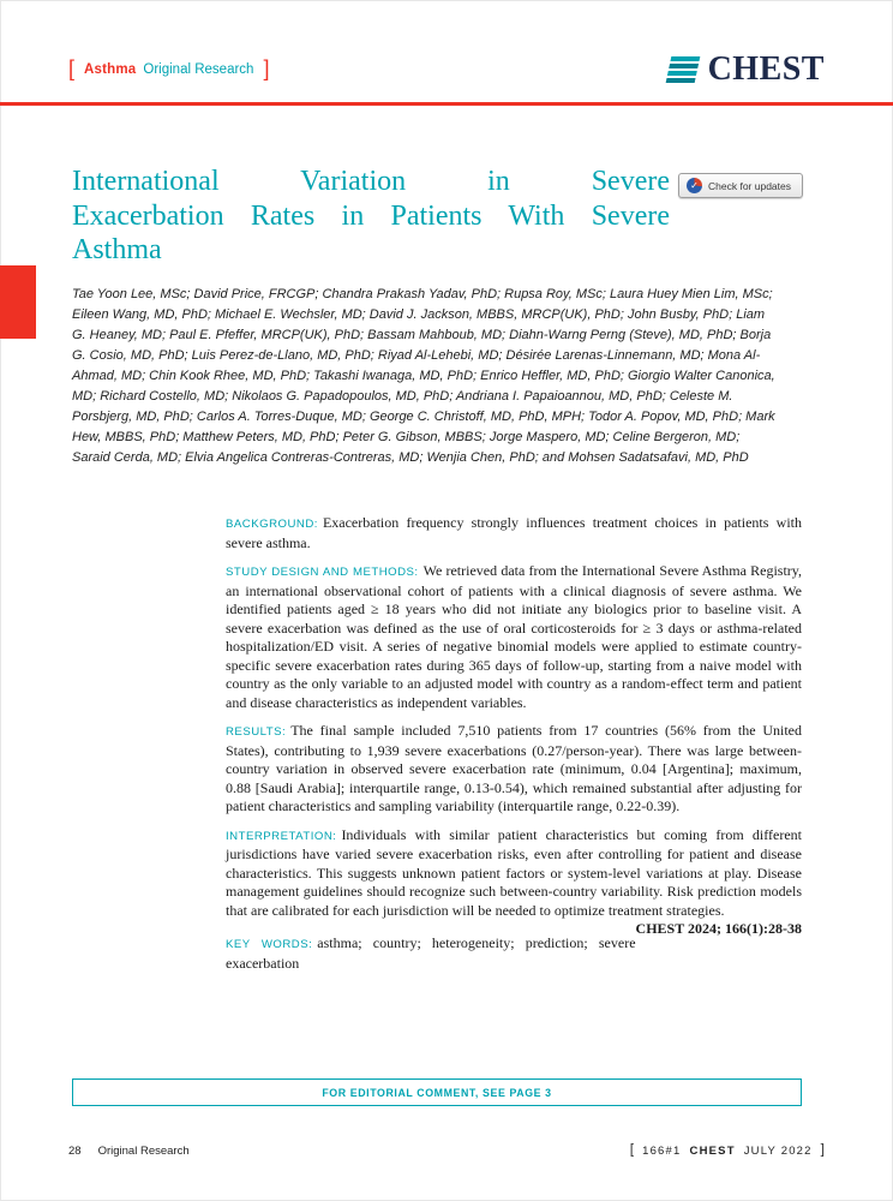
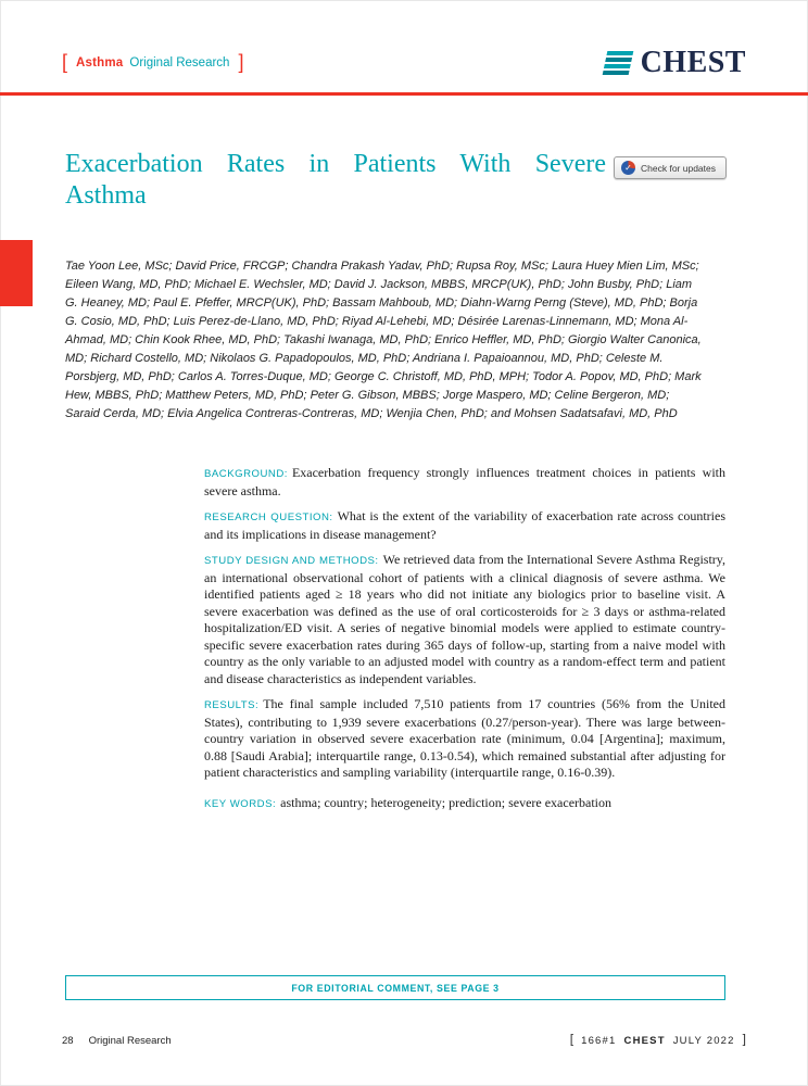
  [
  Asthma
  Original Research
  ]
  CHEST
- International Variation in Severe
  Exacerbation Rates in Patients With Severe
  Asthma
  Check for updates
  Tae Yoon Lee, MSc; David Price, FRCGP; Chandra Prakash Yadav, PhD; Rupsa Roy, MSc; Laura Huey Mien Lim, MSc; Eileen Wang, MD, PhD; Michael E. Wechsler, MD; David J. Jackson, MBBS, MRCP(UK), PhD; John Busby, PhD; Liam G. Heaney, MD; Paul E. Pfeffer, MRCP(UK), PhD; Bassam Mahboub, MD; Diahn-Warng Perng (Steve), MD, PhD; Borja G. Cosio, MD, PhD; Luis Perez-de-Llano, MD, PhD; Riyad Al-Lehebi, MD; Désirée Larenas-Linnemann, MD; Mona Al-Ahmad, MD; Chin Kook Rhee, MD, PhD; Takashi Iwanaga, MD, PhD; Enrico Heffler, MD, PhD; Giorgio Walter Canonica, MD; Richard Costello, MD; Nikolaos G. Papadopoulos, MD, PhD; Andriana I. Papaioannou, MD, PhD; Celeste M. Porsbjerg, MD, PhD; Carlos A. Torres-Duque, MD; George C. Christoff, MD, PhD, MPH; Todor A. Popov, MD, PhD; Mark Hew, MBBS, PhD; Matthew Peters, MD, PhD; Peter G. Gibson, MBBS; Jorge Maspero, MD; Celine Bergeron, MD; Saraid Cerda, MD; Elvia Angelica Contreras-Contreras, MD; Wenjia Chen, PhD; and Mohsen Sadatsafavi, MD, PhD
  BACKGROUND: Exacerbation frequency strongly influences treatment choices in patients with severe asthma.
+ RESEARCH QUESTION: What is the extent of the variability of exacerbation rate across countries and its implications in disease management?
  STUDY DESIGN AND METHODS: We retrieved data from the International Severe Asthma Registry, an international observational cohort of patients with a clinical diagnosis of severe asthma. We identified patients aged ≥ 18 years who did not initiate any biologics prior to baseline visit. A severe exacerbation was defined as the use of oral corticosteroids for ≥ 3 days or asthma-related hospitalization/ED visit. A series of negative binomial models were applied to estimate country-specific severe exacerbation rates during 365 days of follow-up, starting from a naive model with country as the only variable to an adjusted model with country as a random-effect term and patient and disease characteristics as independent variables.
- RESULTS: The final sample included 7,510 patients from 17 countries (56% from the United States), contributing to 1,939 severe exacerbations (0.27/person-year). There was large between-country variation in observed severe exacerbation rate (minimum, 0.04 [Argentina]; maximum, 0.88 [Saudi Arabia]; interquartile range, 0.13-0.54), which remained substantial after adjusting for patient characteristics and sampling variability (interquartile range, 0.22-0.39).
+ RESULTS: The final sample included 7,510 patients from 17 countries (56% from the United States), contributing to 1,939 severe exacerbations (0.27/person-year). There was large between-country variation in observed severe exacerbation rate (minimum, 0.04 [Argentina]; maximum, 0.88 [Saudi Arabia]; interquartile range, 0.13-0.54), which remained substantial after adjusting for patient characteristics and sampling variability (interquartile range, 0.16-0.39).
- INTERPRETATION: Individuals with similar patient characteristics but coming from different jurisdictions have varied severe exacerbation risks, even after controlling for patient and disease characteristics. This suggests unknown patient factors or system-level variations at play. Disease management guidelines should recognize such between-country variability. Risk prediction models that are calibrated for each jurisdiction will be needed to optimize treatment strategies.
- CHEST 2024; 166(1):28-38
  KEY WORDS: asthma; country; heterogeneity; prediction; severe exacerbation
  FOR EDITORIAL COMMENT, SEE PAGE 3
  28
  Original Research
  [
  166#1
  CHEST
  JULY 2022
  ]
